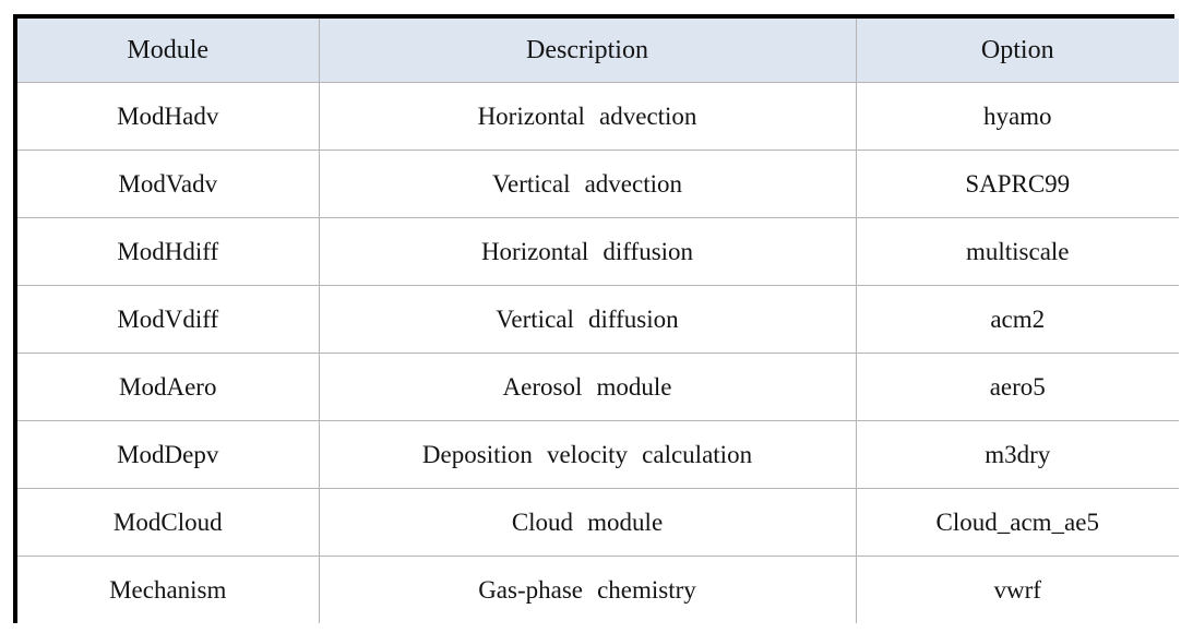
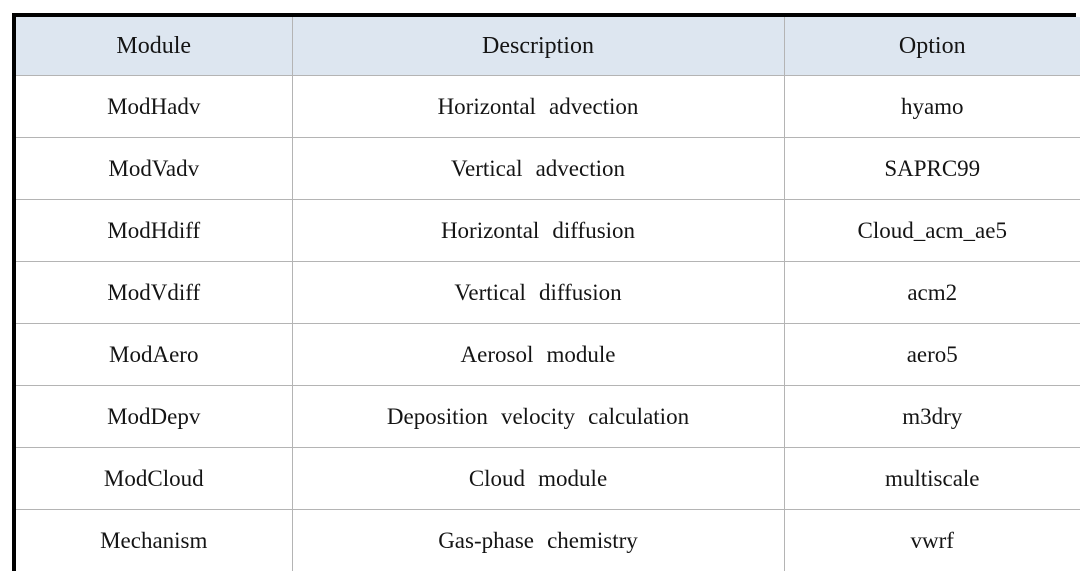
  Module	Description	Option
  ModHadv	Horizontal advection	hyamo
  ModVadv	Vertical advection	SAPRC99
- ModHdiff	Horizontal diffusion	multiscale
+ ModHdiff	Horizontal diffusion	Cloud_acm_ae5
  ModVdiff	Vertical diffusion	acm2
  ModAero	Aerosol module	aero5
  ModDepv	Deposition velocity calculation	m3dry
- ModCloud	Cloud module	Cloud_acm_ae5
+ ModCloud	Cloud module	multiscale
  Mechanism	Gas-phase chemistry	vwrf
